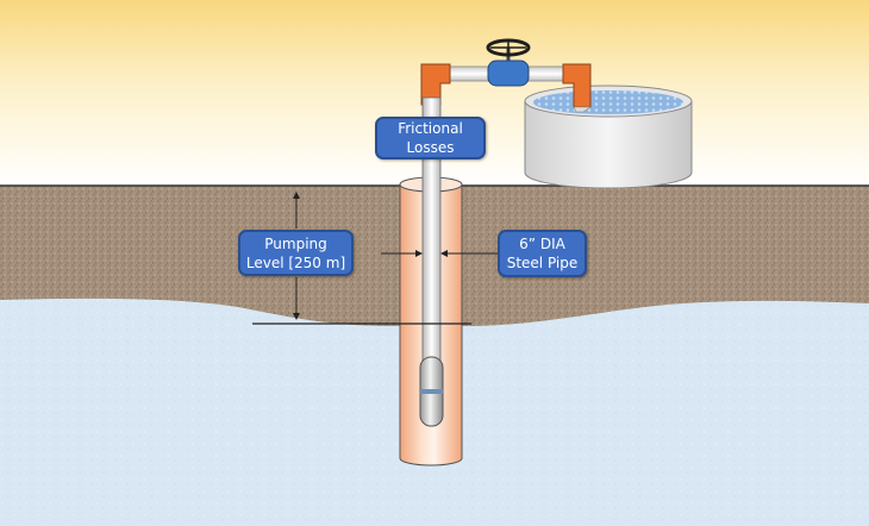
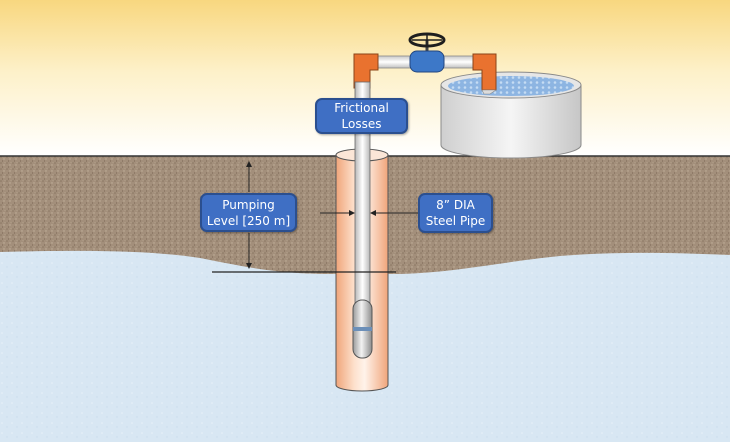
  Frictional
  Losses
  Pumping
  Level [250 m]
- 6” DIA
+ 8” DIA
  Steel Pipe
